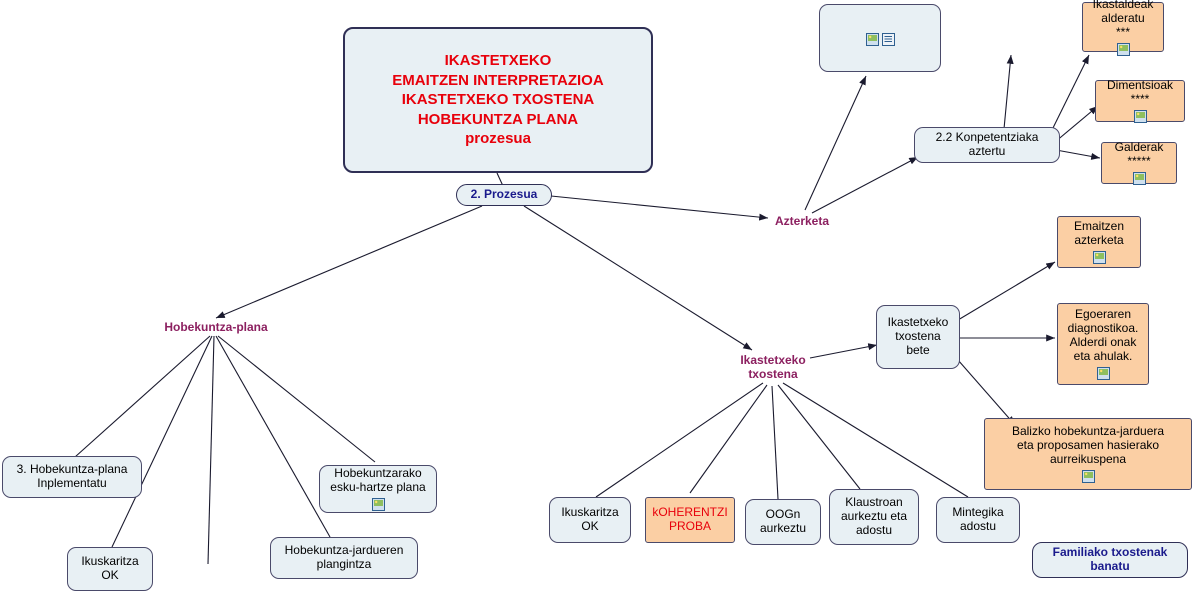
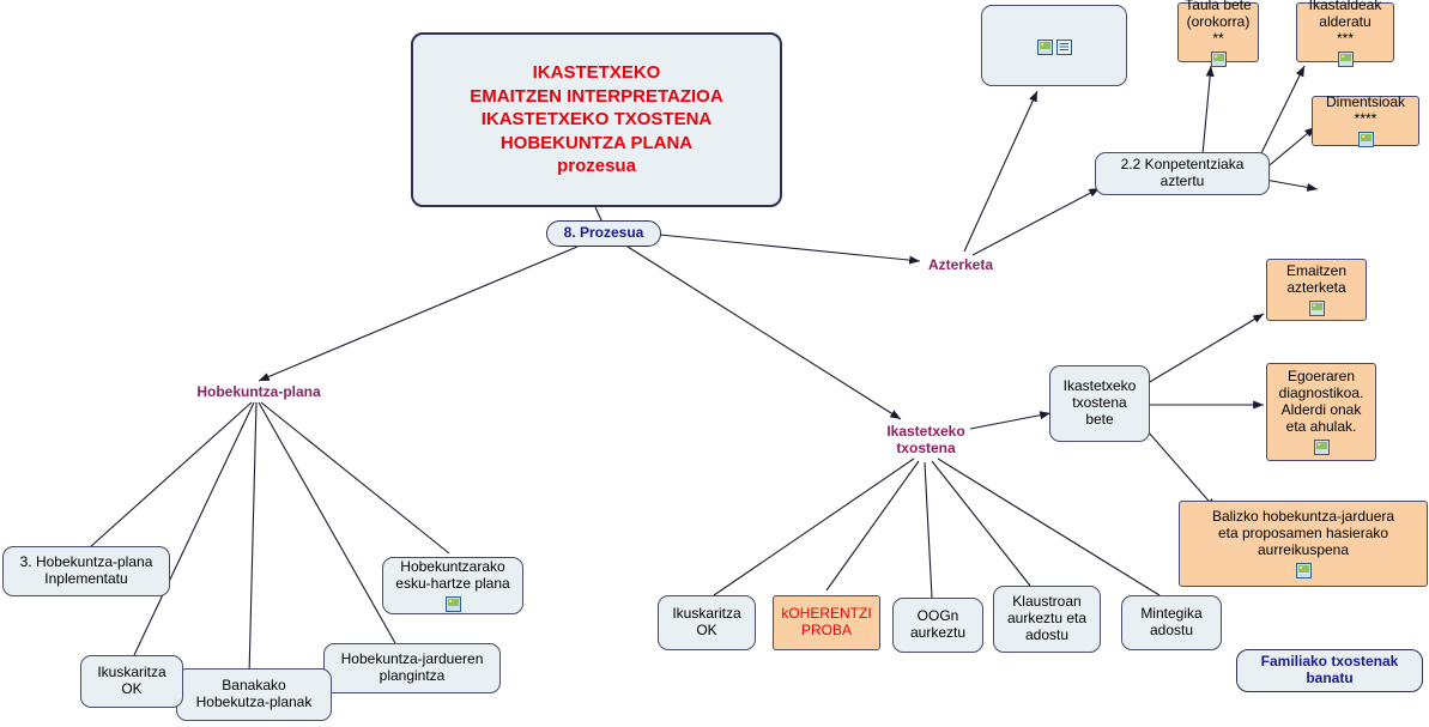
  IKASTETXEKO
  EMAITZEN INTERPRETAZIOA
  IKASTETXEKO TXOSTENA
  HOBEKUNTZA PLANA
  prozesua
- 2. Prozesua
+ 8. Prozesua
+ Taula bete
+ (orokorra)
+ **
  Ikastaldeak
  alderatu
  ***
  Dimentsioak
  ****
- Galderak
- *****
  2.2 Konpetentziaka
  aztertu
  Azterketa
  Emaitzen
  azterketa
  Egoeraren
  diagnostikoa.
  Alderdi onak
  eta ahulak.
  Balizko hobekuntza-jarduera
  eta proposamen hasierako
  aurreikuspena
  Ikastetxeko
  txostena
  bete
  Ikastetxeko
  txostena
  Hobekuntza-plana
  Ikuskaritza
  OK
  kOHERENTZI
  PROBA
  OOGn
  aurkeztu
  Klaustroan
  aurkeztu eta
  adostu
  Mintegika
  adostu
  3. Hobekuntza-plana
  Inplementatu
  Hobekuntzarako
  esku-hartze plana
  Hobekuntza-jardueren
  plangintza
+ Banakako
+ Hobekutza-planak
  Ikuskaritza
  OK
  Familiako txostenak
  banatu
